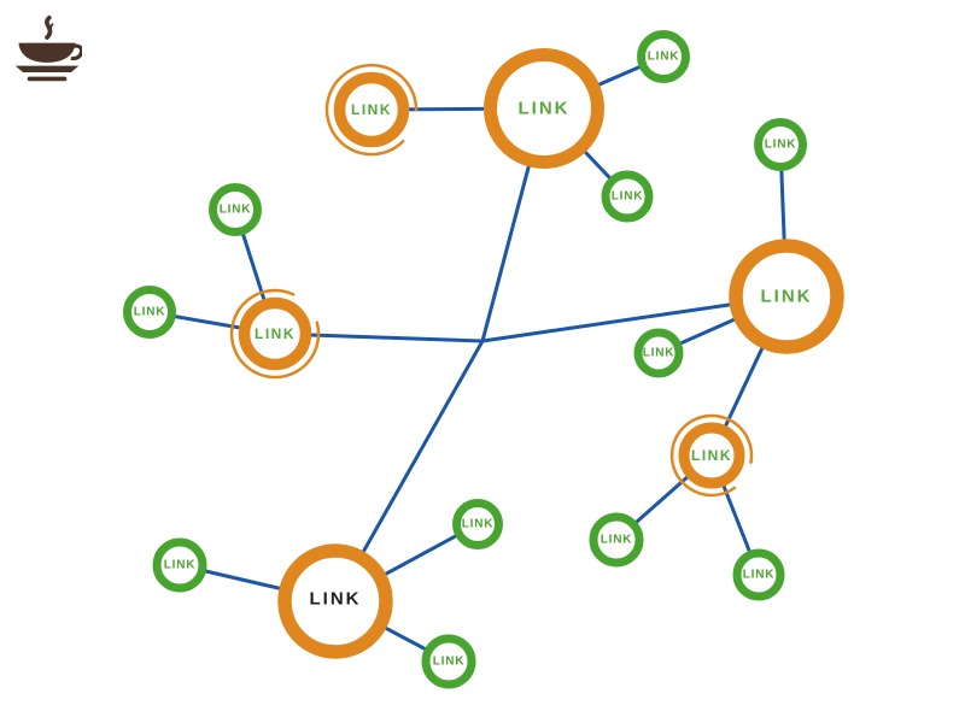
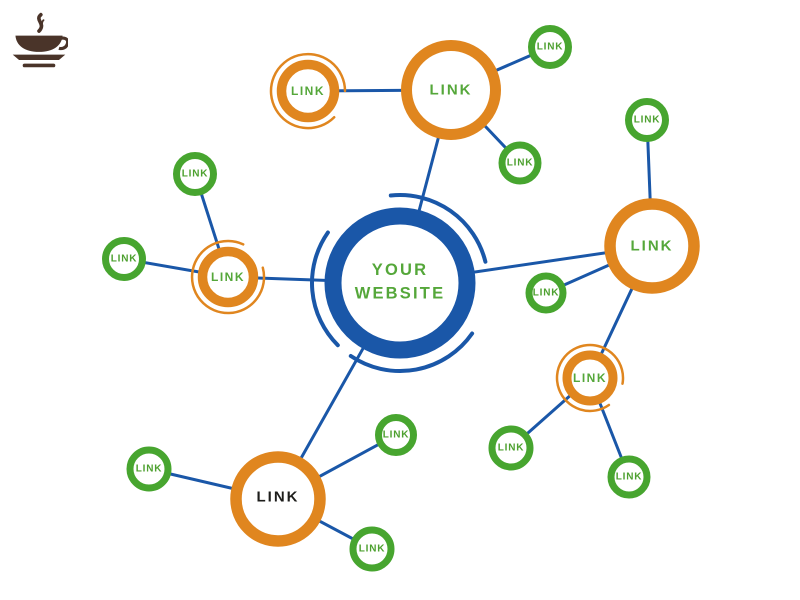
+ YOUR
+ WEBSITE
  LINK
  LINK
  LINK
  LINK
  LINK
  LINK
  LINK
  LINK
  LINK
  LINK
  LINK
  LINK
  LINK
  LINK
  LINK
  LINK
  LINK
